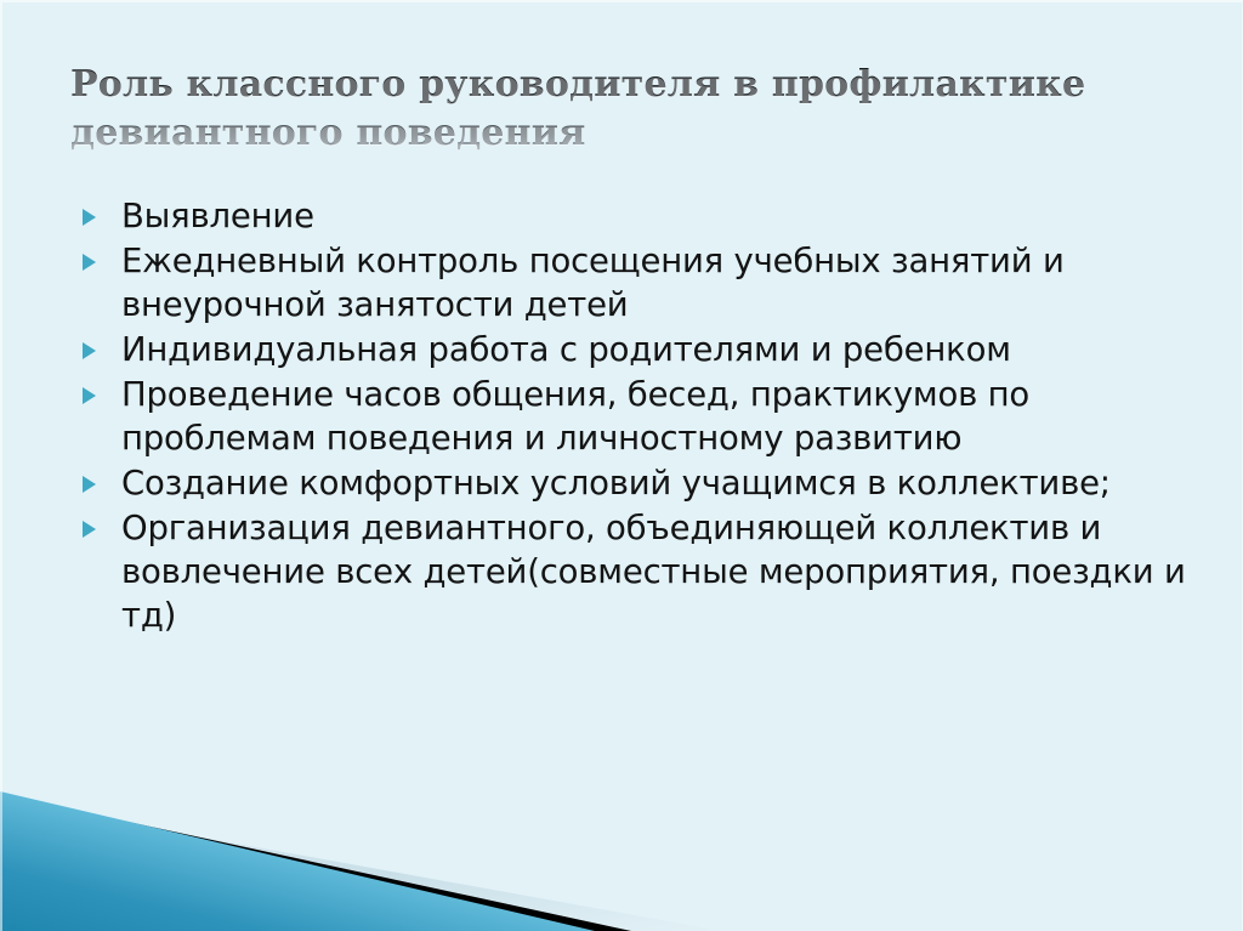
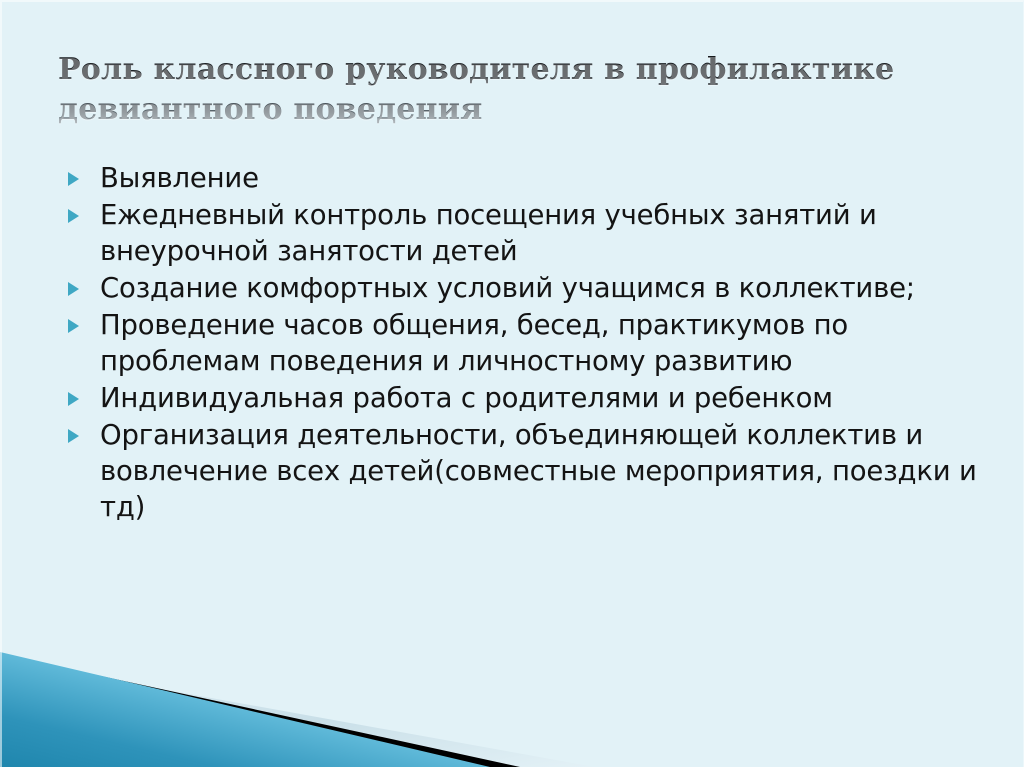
  Роль классного руководителя в профилактике девиантного поведения
  Выявление
  Ежедневный контроль посещения учебных занятий и внеурочной занятости детей
- Индивидуальная работа с родителями и ребенком
+ Создание комфортных условий учащимся в коллективе;
  Проведение часов общения, бесед, практикумов по проблемам поведения и личностному развитию
- Создание комфортных условий учащимся в коллективе;
+ Индивидуальная работа с родителями и ребенком
- Организация девиантного, объединяющей коллектив и вовлечение всех детей(совместные мероприятия, поездки и тд)
+ Организация деятельности, объединяющей коллектив и вовлечение всех детей(совместные мероприятия, поездки и тд)
